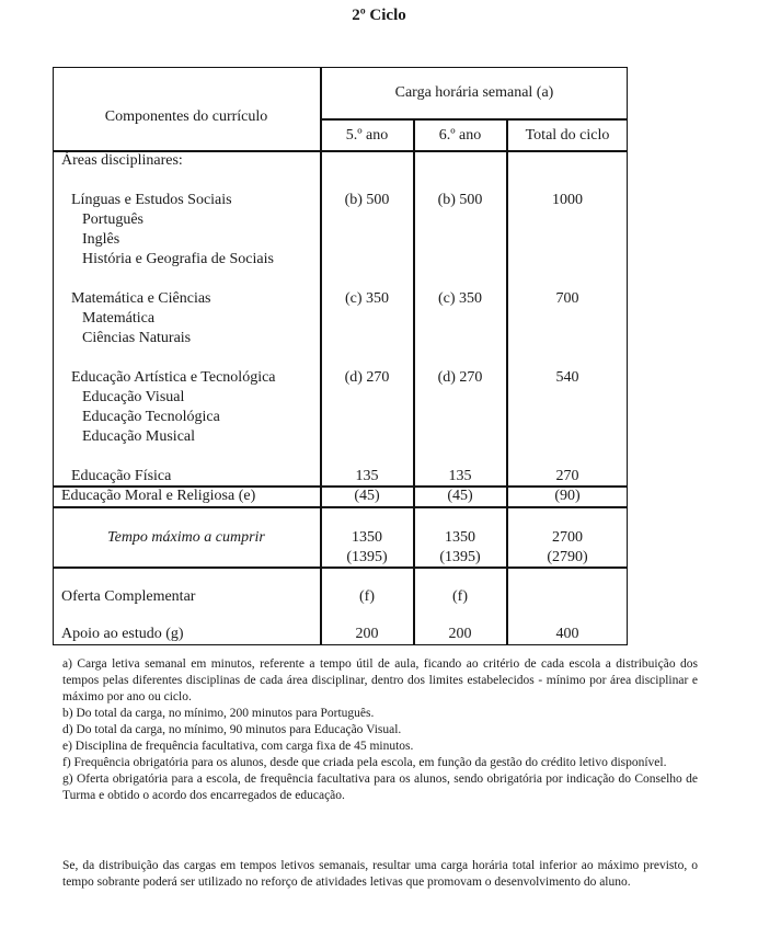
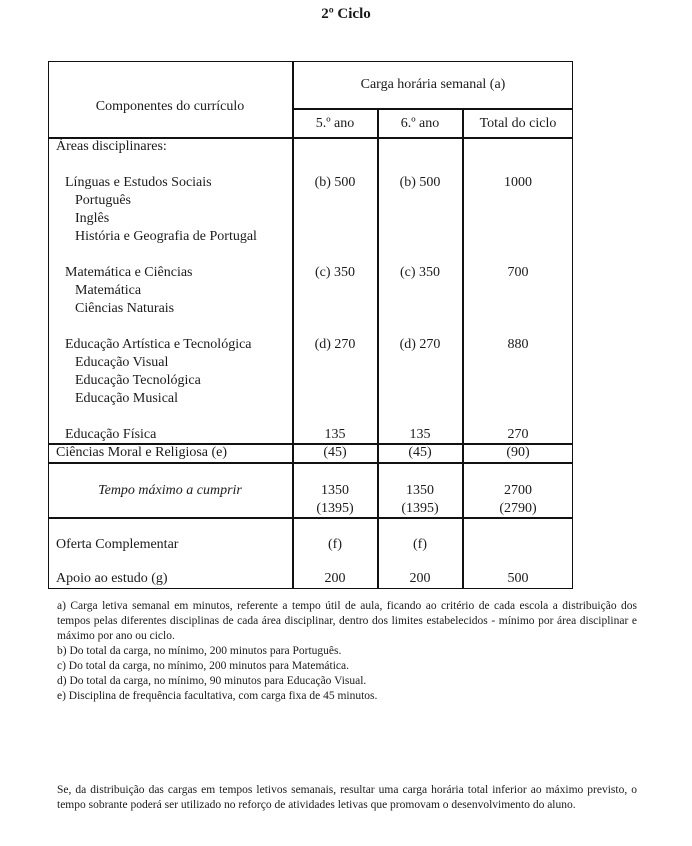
  2º Ciclo
  Componentes do currículo
  Carga horária semanal (a)
  5.º ano
  6.º ano
  Total do ciclo
  Áreas disciplinares:
  Línguas e Estudos Sociais
  Português
  Inglês
- História e Geografia de Sociais
+ História e Geografia de Portugal
  (b) 500
  (b) 500
  1000
  Matemática e Ciências
  Matemática
  Ciências Naturais
  (c) 350
  (c) 350
  700
  Educação Artística e Tecnológica
  Educação Visual
  Educação Tecnológica
  Educação Musical
  (d) 270
  (d) 270
- 540
+ 880
  Educação Física
  135
  135
  270
- Educação Moral e Religiosa (e)
+ Ciências Moral e Religiosa (e)
  (45)
  (45)
  (90)
  Tempo máximo a cumprir
  1350
  1350
  2700
  (1395)
  (1395)
  (2790)
  Oferta Complementar
  (f)
  (f)
  Apoio ao estudo (g)
  200
  200
- 400
+ 500
  a) Carga letiva semanal em minutos, referente a tempo útil de aula, ficando ao critério de cada escola a distribuição dos tempos pelas diferentes disciplinas de cada área disciplinar, dentro dos limites estabelecidos - mínimo por área disciplinar e máximo por ano ou ciclo.
  b) Do total da carga, no mínimo, 200 minutos para Português.
+ c) Do total da carga, no mínimo, 200 minutos para Matemática.
  d) Do total da carga, no mínimo, 90 minutos para Educação Visual.
  e) Disciplina de frequência facultativa, com carga fixa de 45 minutos.
- f) Frequência obrigatória para os alunos, desde que criada pela escola, em função da gestão do crédito letivo disponível.
- g) Oferta obrigatória para a escola, de frequência facultativa para os alunos, sendo obrigatória por indicação do Conselho de Turma e obtido o acordo dos encarregados de educação.
  Se, da distribuição das cargas em tempos letivos semanais, resultar uma carga horária total inferior ao máximo previsto, o tempo sobrante poderá ser utilizado no reforço de atividades letivas que promovam o desenvolvimento do aluno.
